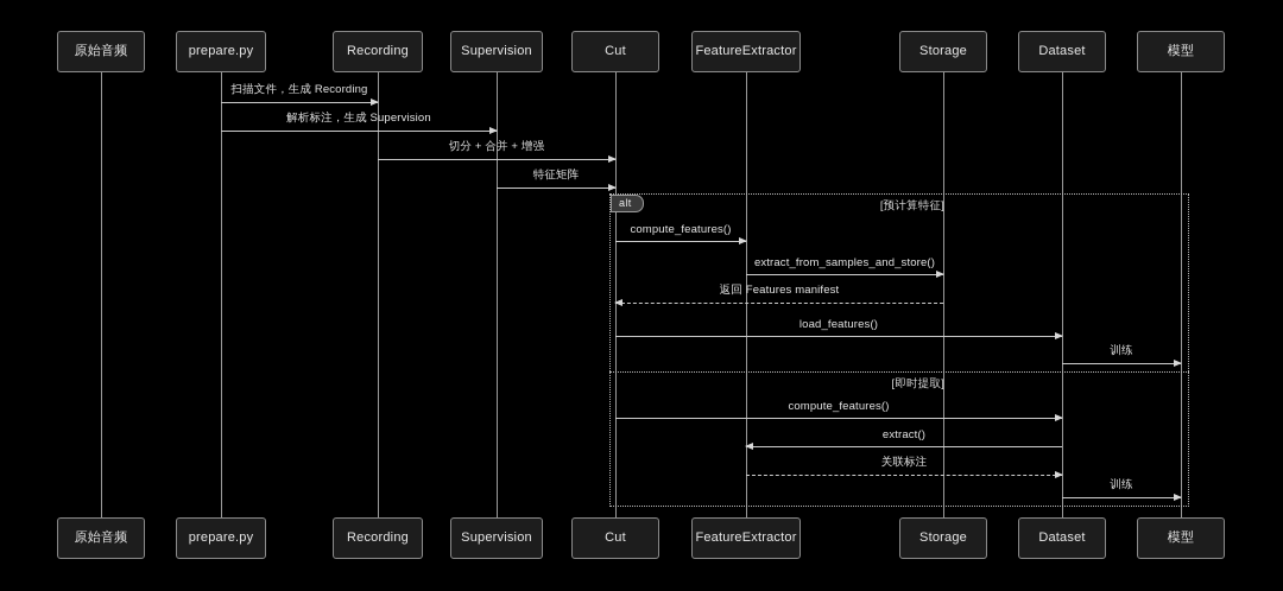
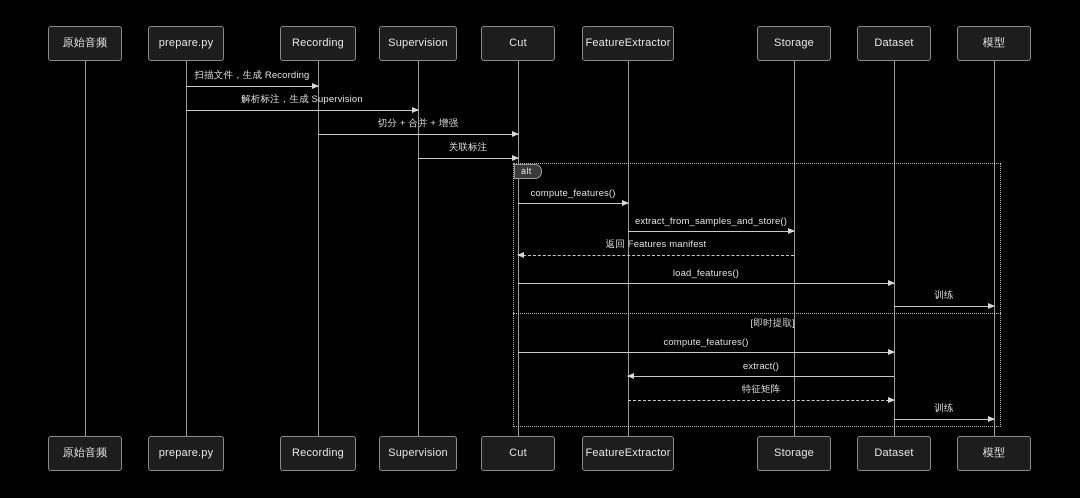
  alt
- [预计算特征]
  [即时提取]
  扫描文件，生成 Recording
  解析标注，生成 Supervision
  切分 + 合并 + 增强
- 特征矩阵
+ 关联标注
  compute_features()
  extract_from_samples_and_store()
  返回 Features manifest
  load_features()
  训练
  compute_features()
  extract()
- 关联标注
+ 特征矩阵
  训练
  原始音频
  原始音频
  prepare.py
  prepare.py
  Recording
  Recording
  Supervision
  Supervision
  Cut
  Cut
  FeatureExtractor
  FeatureExtractor
  Storage
  Storage
  Dataset
  Dataset
  模型
  模型
